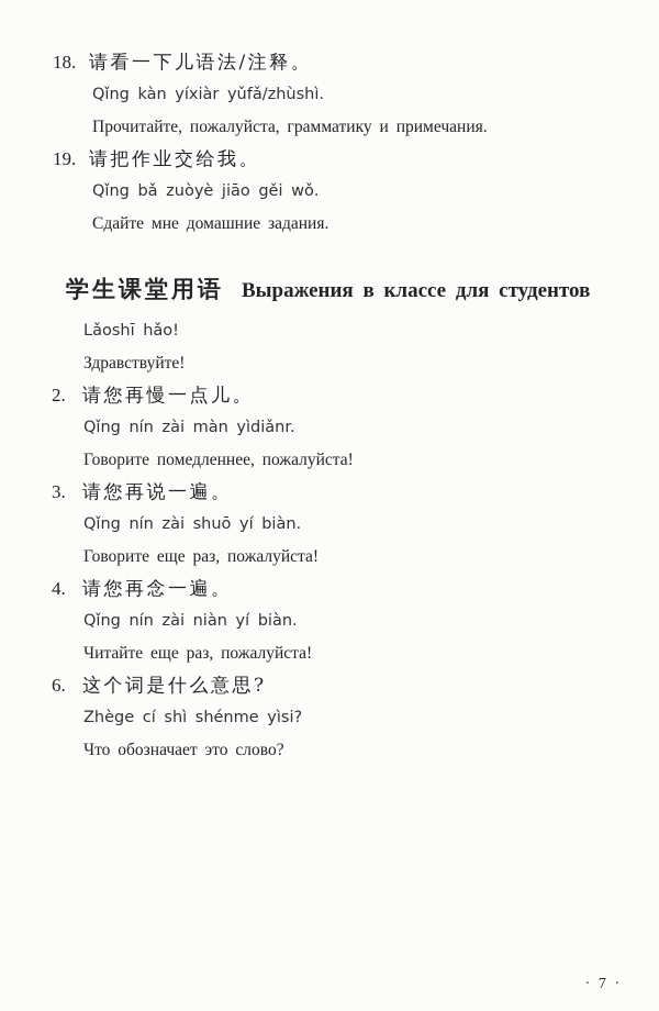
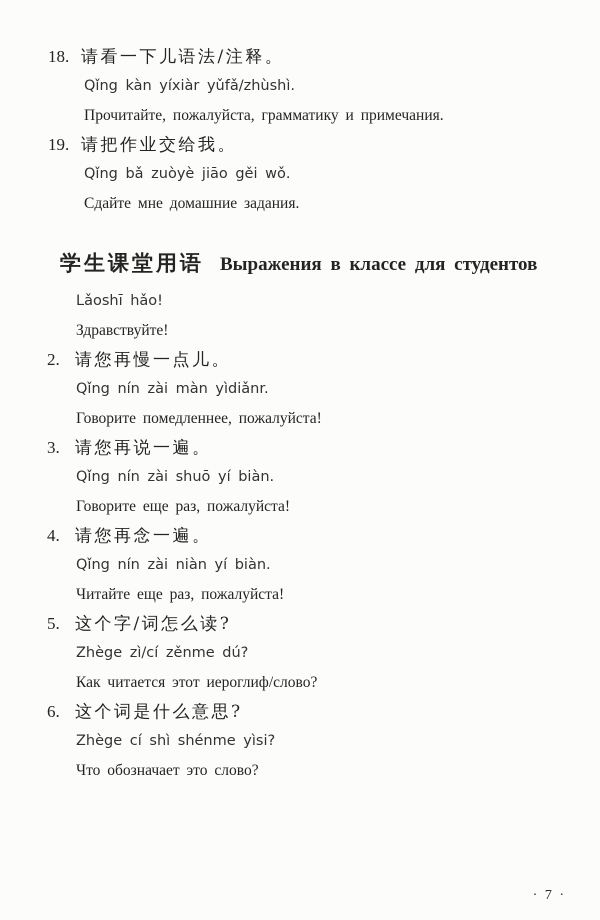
  18.
  请看一下儿语法/注释。
  Qǐng kàn yíxiàr yǔfǎ/zhùshì.
  Прочитайте, пожалуйста, грамматику и примечания.
  19.
  请把作业交给我。
  Qǐng bǎ zuòyè jiāo gěi wǒ.
  Сдайте мне домашние задания.
  学生课堂用语 Выражения в классе для студентов
  Lǎoshī hǎo!
  Здравствуйте!
  2.
  请您再慢一点儿。
  Qǐng nín zài màn yìdiǎnr.
  Говорите помедленнее, пожалуйста!
  3.
  请您再说一遍。
  Qǐng nín zài shuō yí biàn.
  Говорите еще раз, пожалуйста!
  4.
  请您再念一遍。
  Qǐng nín zài niàn yí biàn.
  Читайте еще раз, пожалуйста!
+ 5.
+ 这个字/词怎么读?
+ Zhège zì/cí zěnme dú?
+ Как читается этот иероглиф/слово?
  6.
  这个词是什么意思?
  Zhège cí shì shénme yìsi?
  Что обозначает это слово?
  · 7 ·
